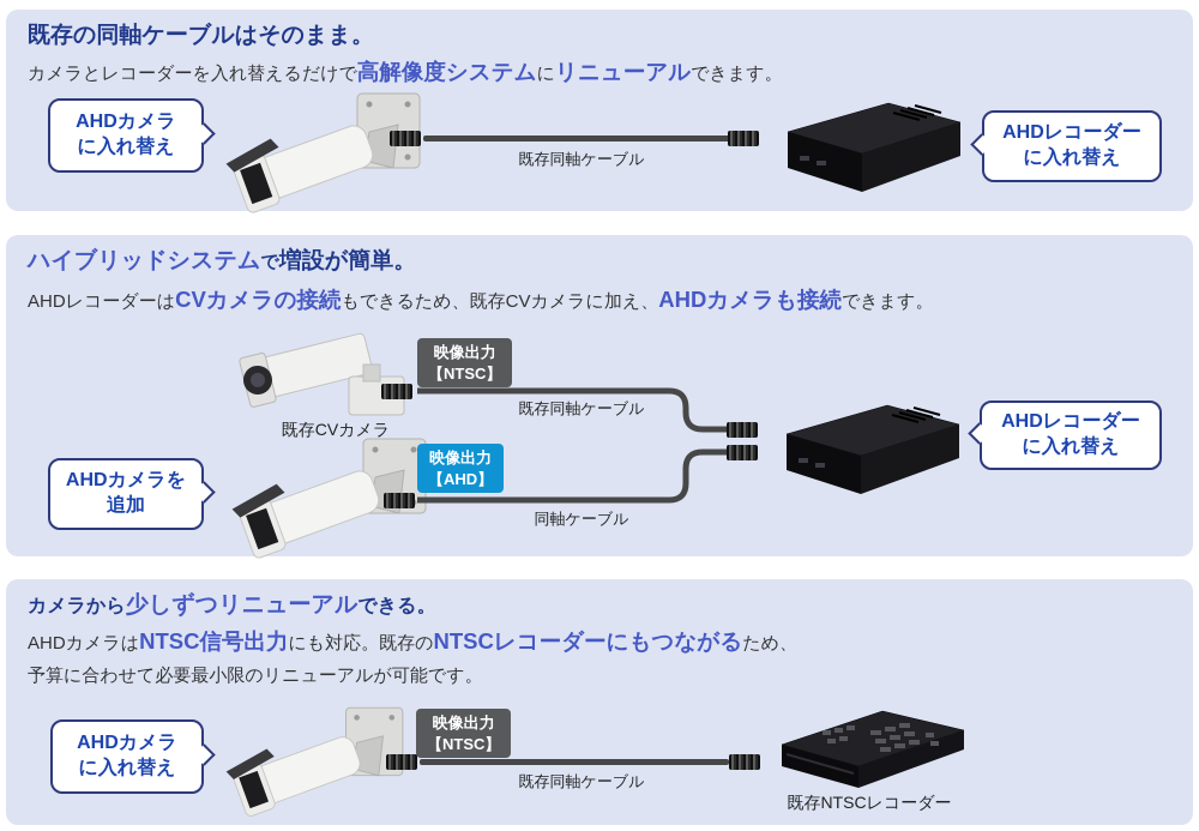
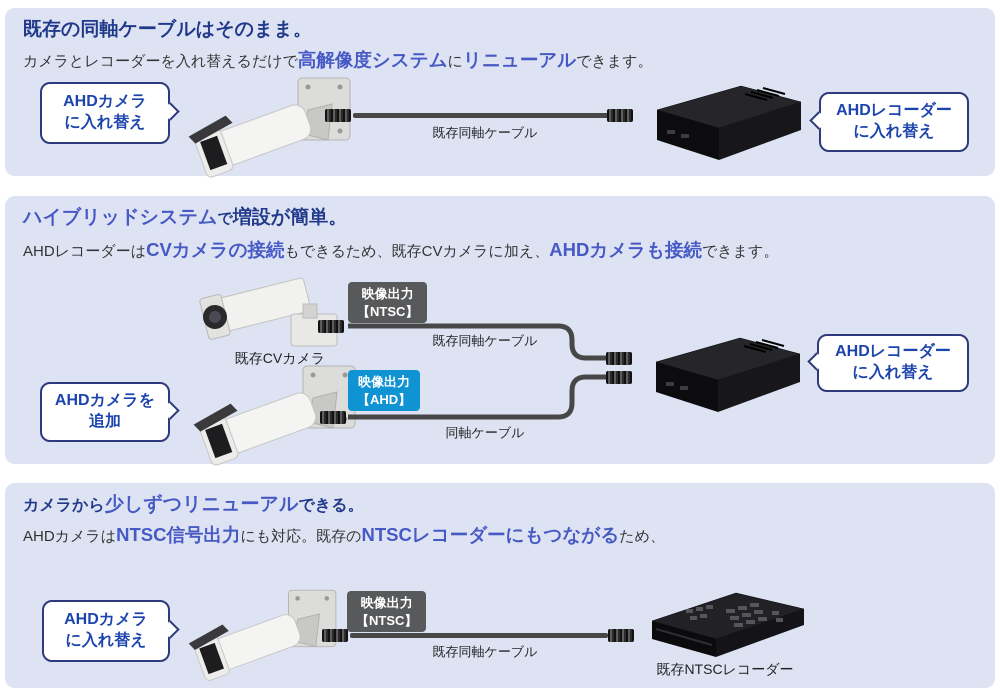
  既存の同軸ケーブルはそのまま。
  カメラとレコーダーを入れ替えるだけで高解像度システムにリニューアルできます。
  AHDカメラ
  に入れ替え
  既存同軸ケーブル
  AHDレコーダー
  に入れ替え
  ハイブリッドシステムで増設が簡単。
  AHDレコーダーはCVカメラの接続もできるため、既存CVカメラに加え、AHDカメラも接続できます。
  既存CVカメラ
  映像出力
  【NTSC】
  AHDカメラを
  追加
  映像出力
  【AHD】
  既存同軸ケーブル
  同軸ケーブル
  AHDレコーダー
  に入れ替え
  カメラから少しずつリニューアルできる。
  AHDカメラはNTSC信号出力にも対応。既存のNTSCレコーダーにもつながるため、
- 予算に合わせて必要最小限のリニューアルが可能です。
  AHDカメラ
  に入れ替え
  映像出力
  【NTSC】
  既存同軸ケーブル
  既存NTSCレコーダー
